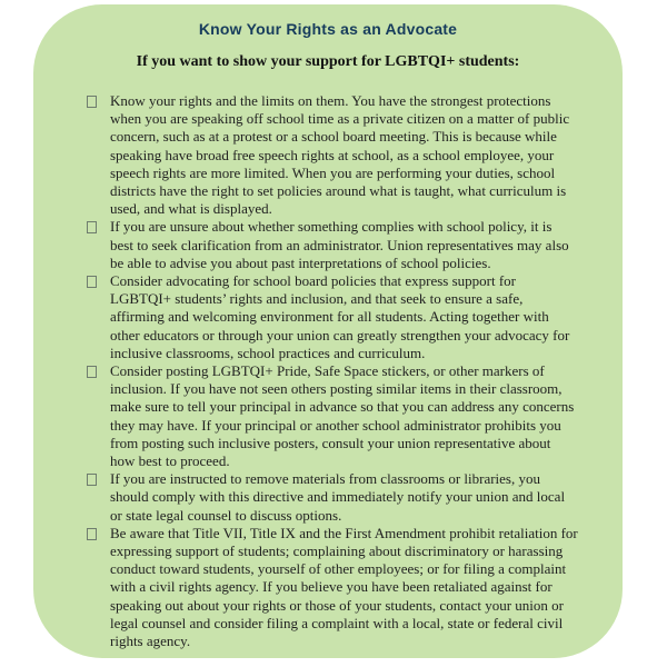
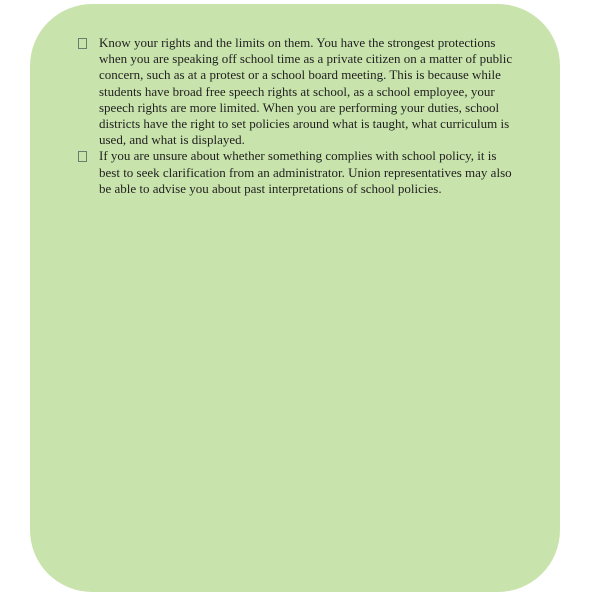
- Know Your Rights as an Advocate
- If you want to show your support for LGBTQI+ students:
- Know your rights and the limits on them. You have the strongest protections when you are speaking off school time as a private citizen on a matter of public concern, such as at a protest or a school board meeting. This is because while speaking have broad free speech rights at school, as a school employee, your speech rights are more limited. When you are performing your duties, school districts have the right to set policies around what is taught, what curriculum is used, and what is displayed.
+ Know your rights and the limits on them. You have the strongest protections when you are speaking off school time as a private citizen on a matter of public concern, such as at a protest or a school board meeting. This is because while students have broad free speech rights at school, as a school employee, your speech rights are more limited. When you are performing your duties, school districts have the right to set policies around what is taught, what curriculum is used, and what is displayed.
  If you are unsure about whether something complies with school policy, it is best to seek clarification from an administrator. Union representatives may also be able to advise you about past interpretations of school policies.
- Consider advocating for school board policies that express support for LGBTQI+ students’ rights and inclusion, and that seek to ensure a safe, affirming and welcoming environment for all students. Acting together with other educators or through your union can greatly strengthen your advocacy for inclusive classrooms, school practices and curriculum.
- Consider posting LGBTQI+ Pride, Safe Space stickers, or other markers of inclusion. If you have not seen others posting similar items in their classroom, make sure to tell your principal in advance so that you can address any concerns they may have. If your principal or another school administrator prohibits you from posting such inclusive posters, consult your union representative about how best to proceed.
- If you are instructed to remove materials from classrooms or libraries, you should comply with this directive and immediately notify your union and local or state legal counsel to discuss options.
- Be aware that Title VII, Title IX and the First Amendment prohibit retaliation for expressing support of students; complaining about discriminatory or harassing conduct toward students, yourself of other employees; or for filing a complaint with a civil rights agency. If you believe you have been retaliated against for speaking out about your rights or those of your students, contact your union or legal counsel and consider filing a complaint with a local, state or federal civil rights agency.
